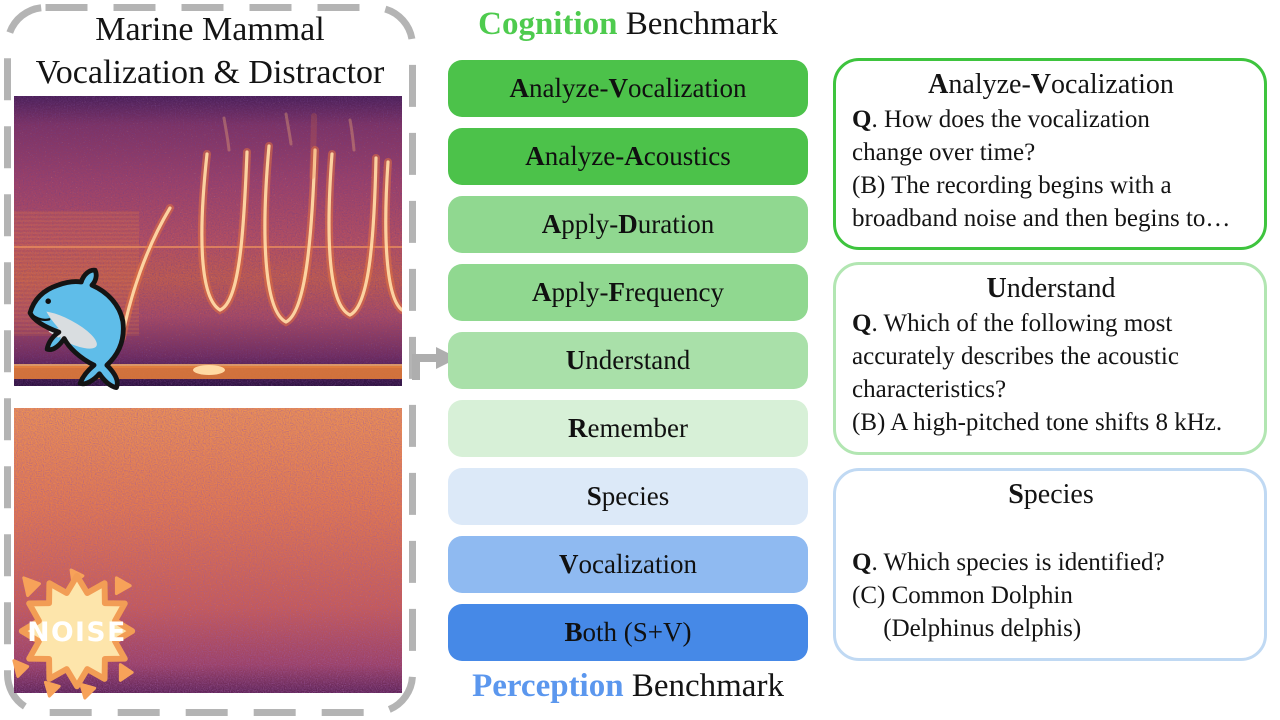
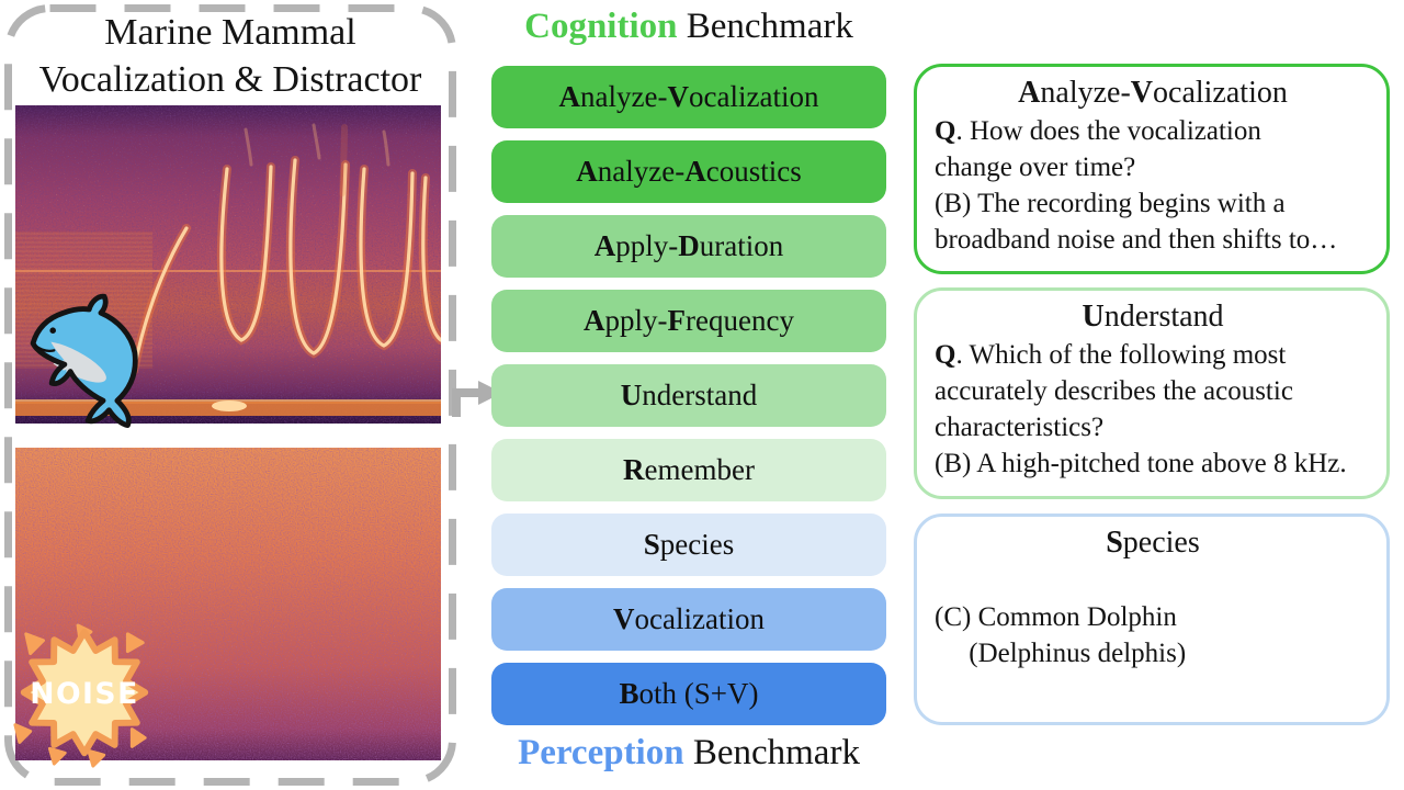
  Marine Mammal
  Vocalization & Distractor
  NOISE
  Cognition Benchmark
  Analyze-Vocalization
  Analyze-Acoustics
  Apply-Duration
  Apply-Frequency
  Understand
  Remember
  Species
  Vocalization
  Both (S+V)
  Perception Benchmark
  Analyze-Vocalization
  Q. How does the vocalization
  change over time?
  (B) The recording begins with a
- broadband noise and then begins to…
+ broadband noise and then shifts to…
  Understand
  Q. Which of the following most
  accurately describes the acoustic
  characteristics?
- (B) A high-pitched tone shifts 8 kHz.
+ (B) A high-pitched tone above 8 kHz.
  Species
- Q. Which species is identified?
  (C) Common Dolphin
  (Delphinus delphis)
